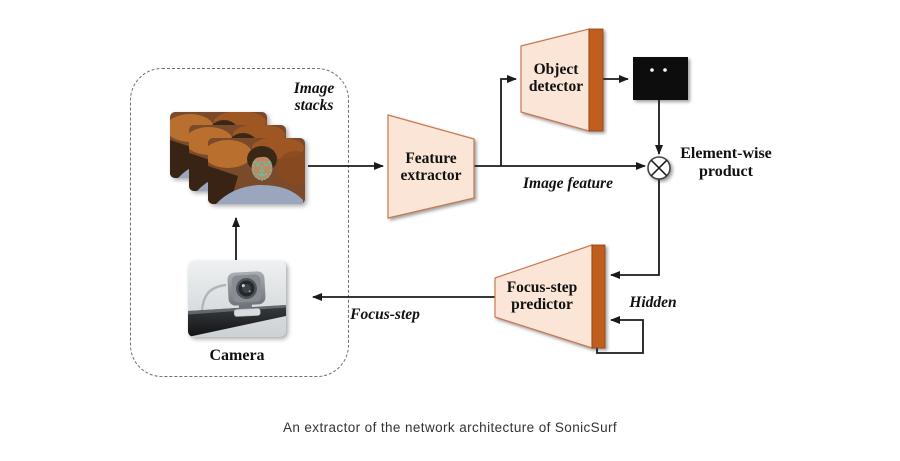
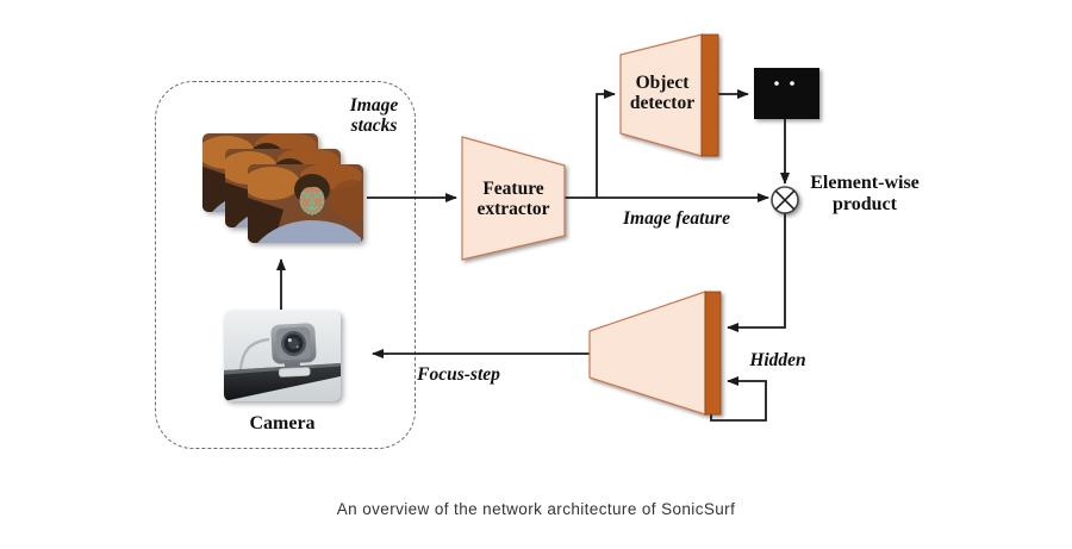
  Image stacks
  Camera
  Feature extractor
  Object detector
  Element-wise product
  Image feature
- Focus-step predictor
  Hidden
  Focus-step
- An extractor of the network architecture of SonicSurf
+ An overview of the network architecture of SonicSurf
